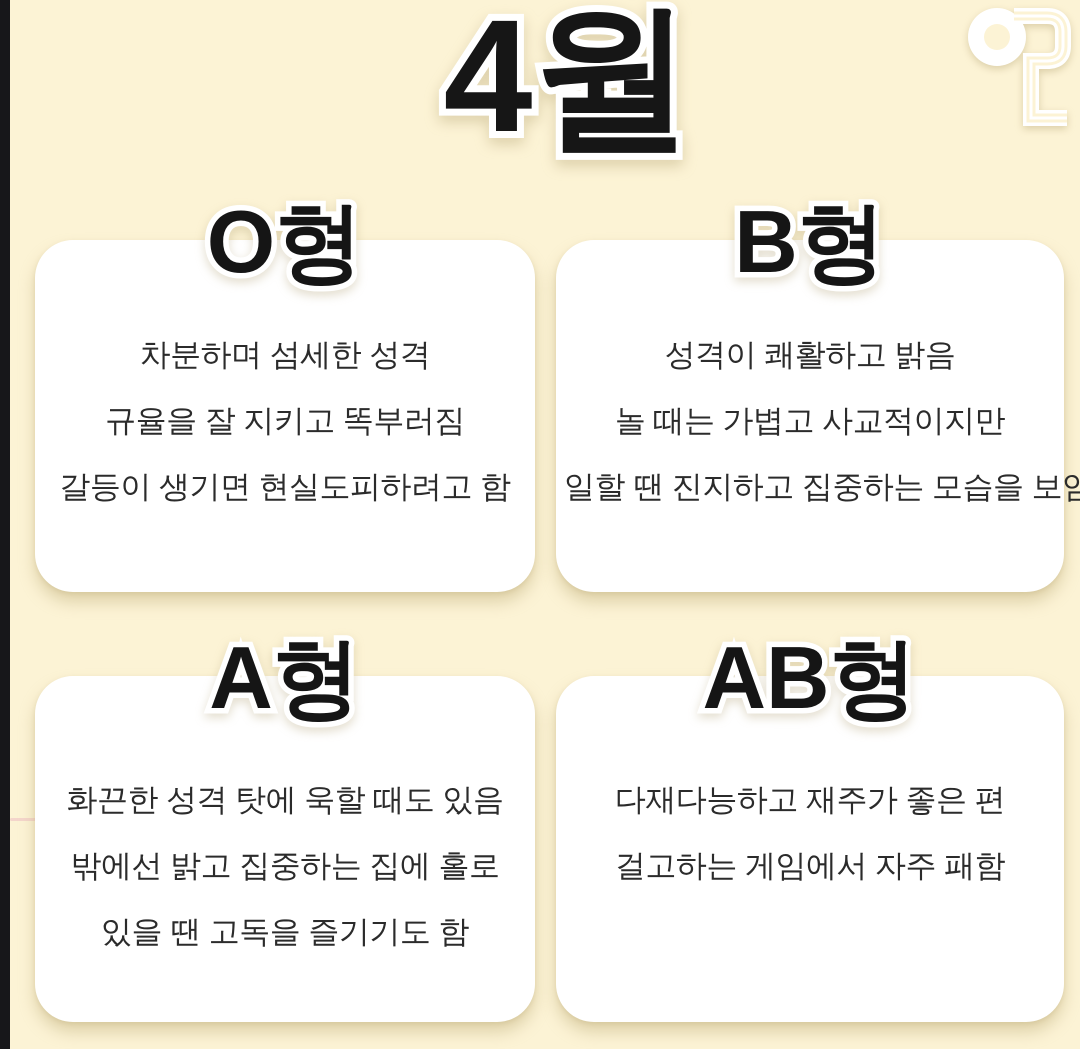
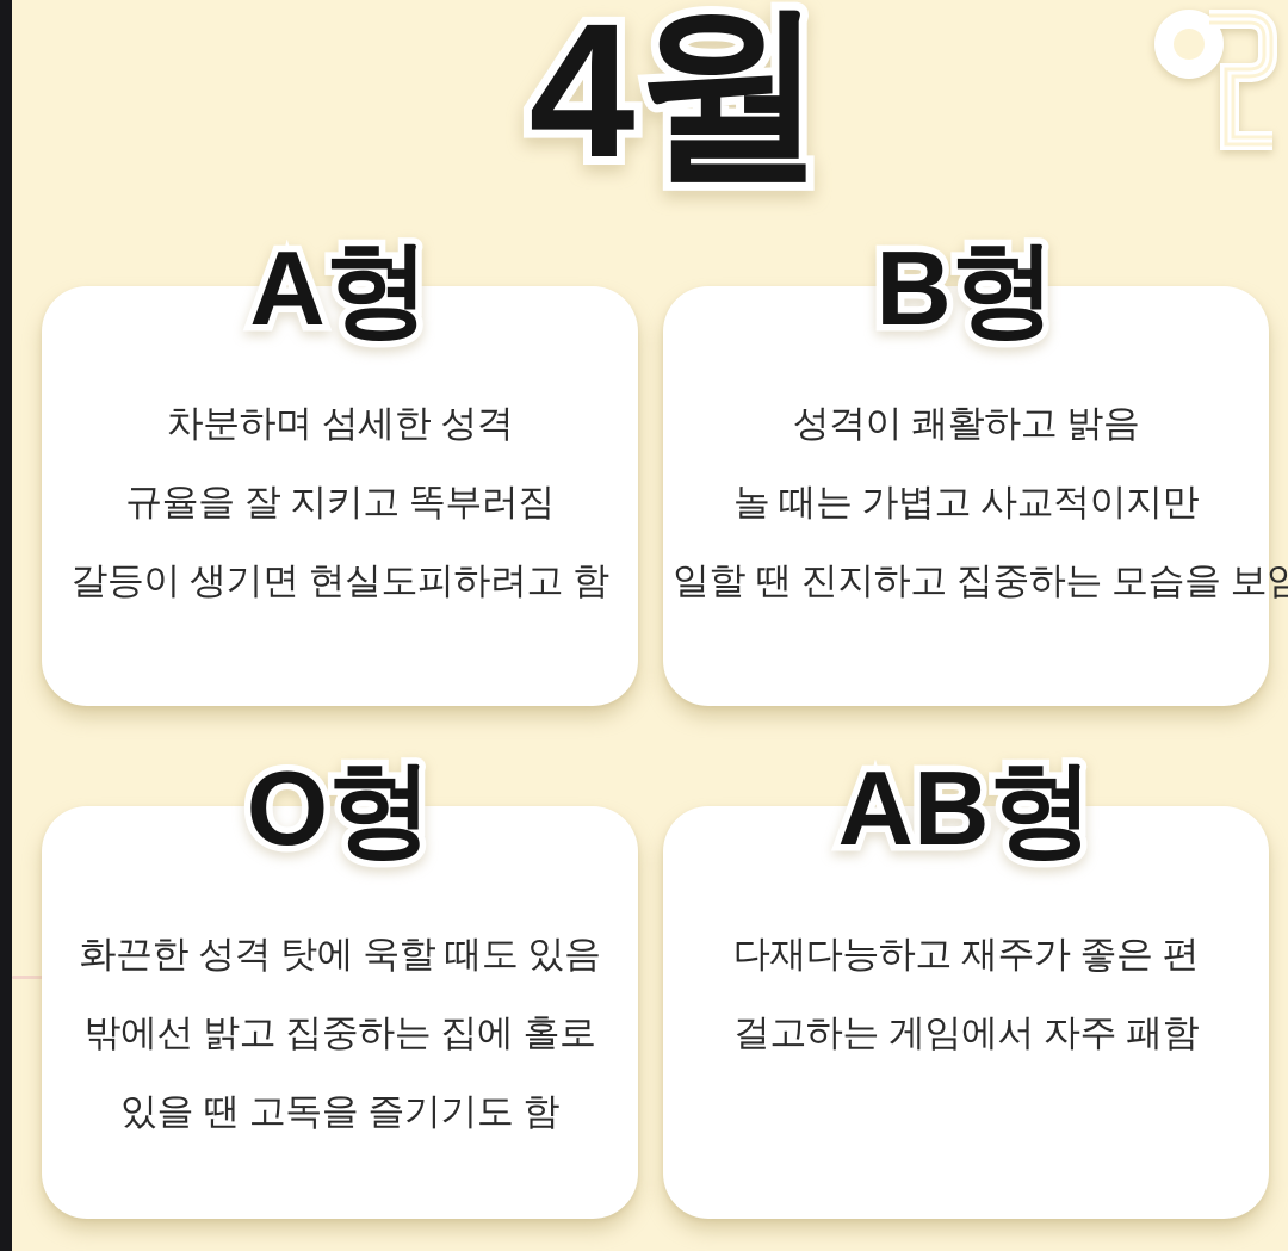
  4월
- O형
+ A형
  차분하며 섬세한 성격
  규율을 잘 지키고 똑부러짐
  갈등이 생기면 현실도피하려고 함
  B형
  성격이 쾌활하고 밝음
  놀 때는 가볍고 사교적이지만
  일할 땐 진지하고 집중하는 모습을 보임
- A형
+ O형
  화끈한 성격 탓에 욱할 때도 있음
  밖에선 밝고 집중하는 집에 홀로
  있을 땐 고독을 즐기기도 함
  AB형
  다재다능하고 재주가 좋은 편
  걸고하는 게임에서 자주 패함
